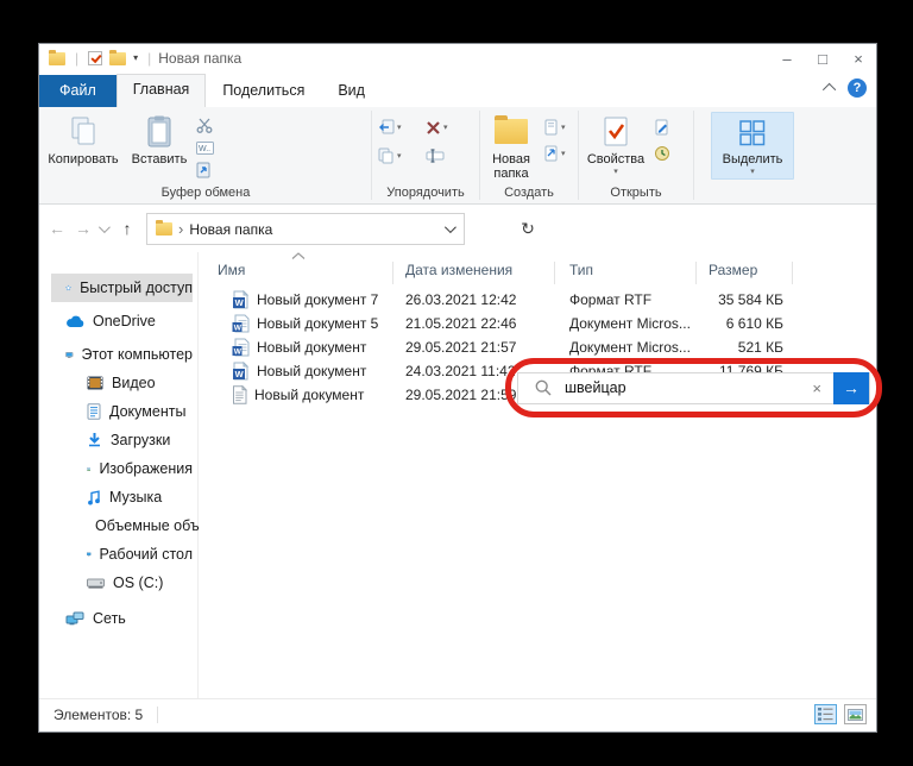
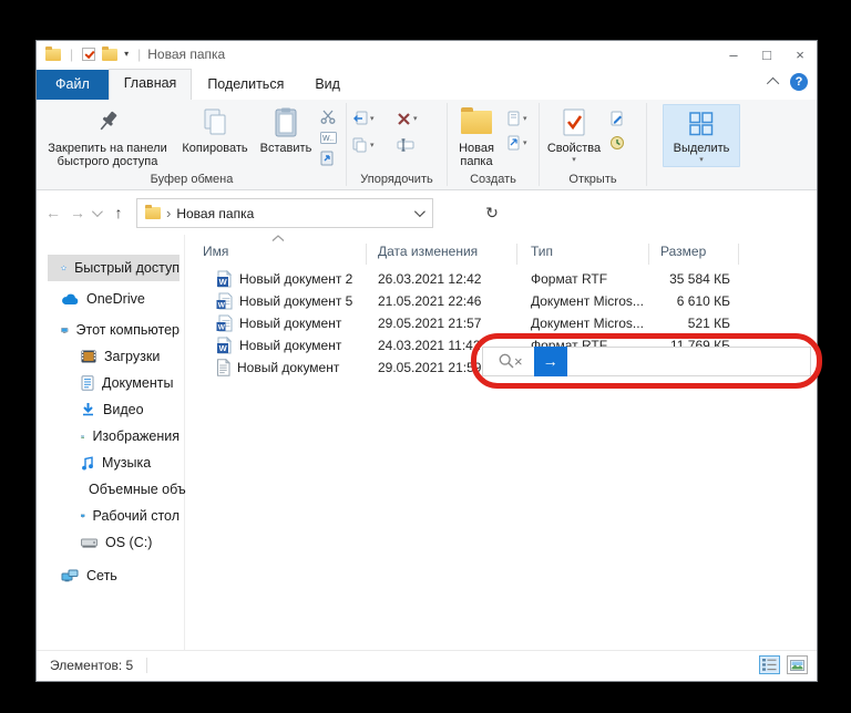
  |
  ▾
  |
  Новая папка
  –
  □
  ×
  Файл
  Главная
  Поделиться
  Вид
  ?
+ Закрепить на панели быстрого доступа
  Копировать
  Вставить
  Буфер обмена
  Упорядочить
  Новая папка
  Создать
  Свойства
  Открыть
  Выделить
  ←
  →
  ↑
  ›
  Новая папка
  ↻
- швейцар
  ×
  →
  Быстрый доступ
  OneDrive
  Этот компьютер
- Видео
+ Загрузки
  Документы
- Загрузки
+ Видео
  Изображения
  Музыка
  Объемные объ
  Рабочий стол
  OS (C:)
  Сеть
  Имя
  Дата изменения
  Тип
  Размер
  W
- Новый документ 7
+ Новый документ 2
  26.03.2021 12:42
  Формат RTF
  35 584 КБ
  Новый документ 5
  21.05.2021 22:46
  Документ Micros...
  6 610 КБ
  Новый документ
  29.05.2021 21:57
  Документ Micros...
  521 КБ
  W
  Новый документ
  24.03.2021 11:42
  Новый документ
  29.05.2021 21:59
  Элементов: 5
